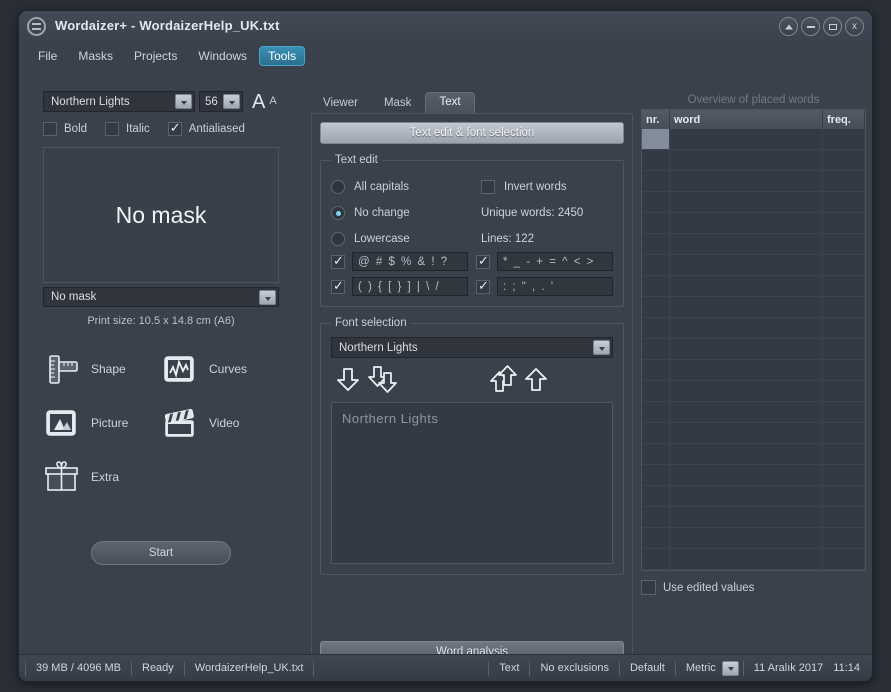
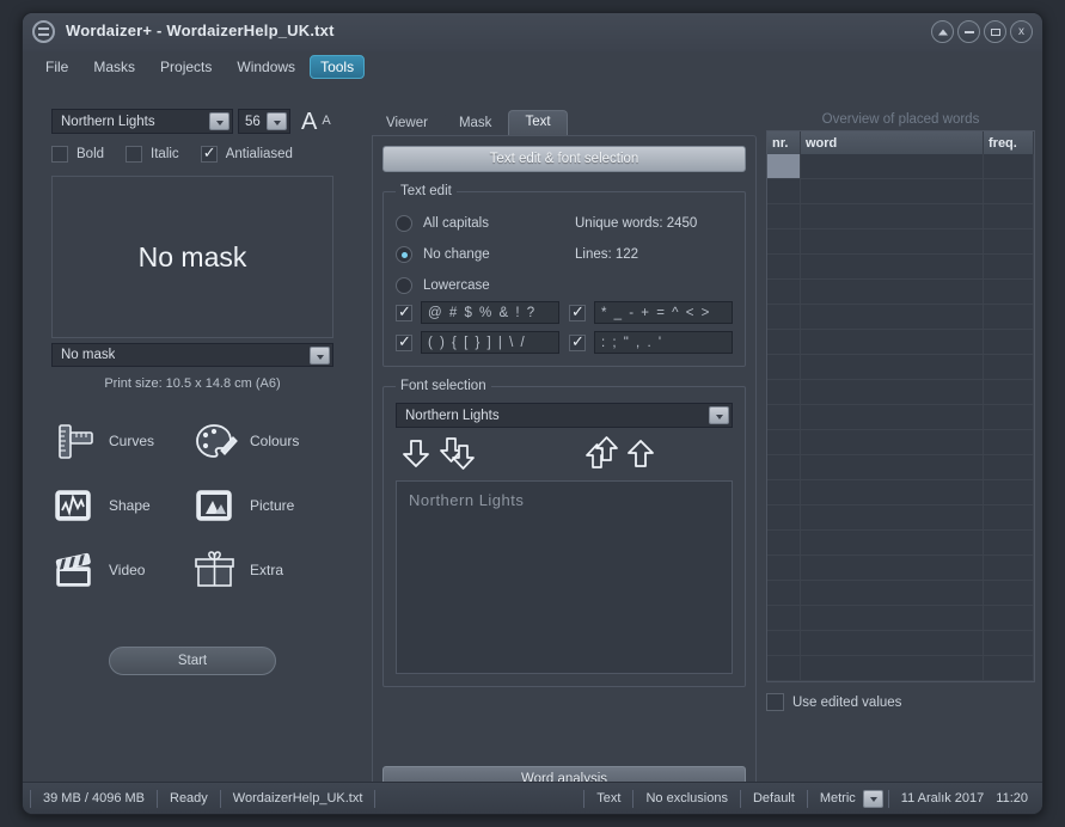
  Wordaizer+ - WordaizerHelp_UK.txt
  x
  File
  Masks
  Projects
  Windows
  Tools
  Northern Lights
  56
  A
  A
  Bold
  Italic
  Antialiased
  No mask
  No mask
  Print size: 10.5 x 14.8 cm (A6)
- Shape
+ Curves
+ Colours
- Curves
+ Shape
  Picture
  Video
  Extra
  Start
  Viewer
  Mask
  Text
  Text edit & font selection
  Text edit
  All capitals
  No change
  Lowercase
- Invert words
  Unique words: 2450
  Lines: 122
  @ # $ % & ! ?
  * _ - + = ^ < >
  ( ) { [ } ] | \ /
  : ; " , . '
  Font selection
  Northern Lights
  Northern Lights
  Word analysis
  Overview of placed words
  nr.
  word
  freq.
  Use edited values
  39 MB / 4096 MB
  Ready
  WordaizerHelp_UK.txt
  Text
  No exclusions
  Default
  Metric
  11 Aralık 2017
- 11:14
+ 11:20
